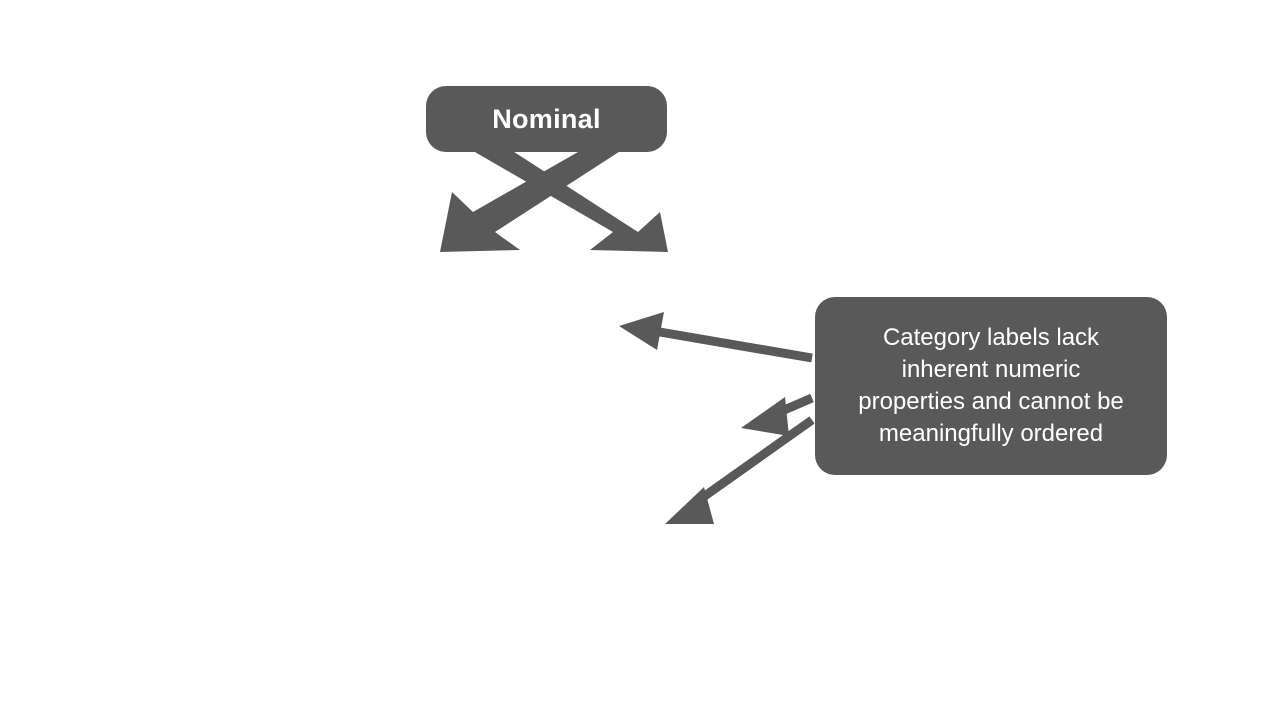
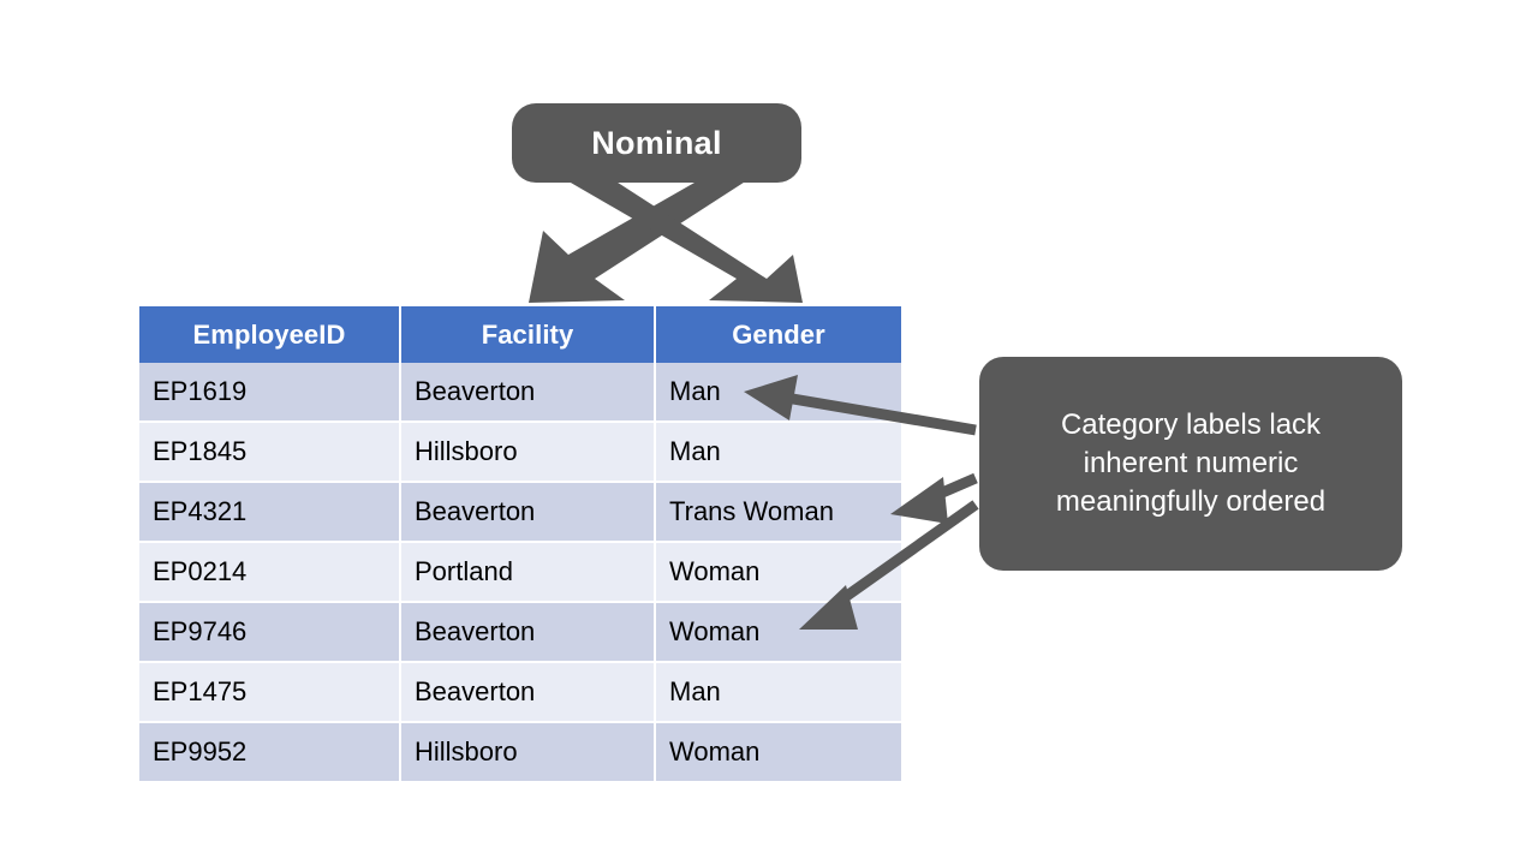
+ EmployeeID	Facility	Gender
+ EP1619	Beaverton	Man
+ EP1845	Hillsboro	Man
+ EP4321	Beaverton	Trans Woman
+ EP0214	Portland	Woman
+ EP9746	Beaverton	Woman
+ EP1475	Beaverton	Man
+ EP9952	Hillsboro	Woman
  Nominal
  Category labels lack
  inherent numeric
- properties and cannot be
  meaningfully ordered
